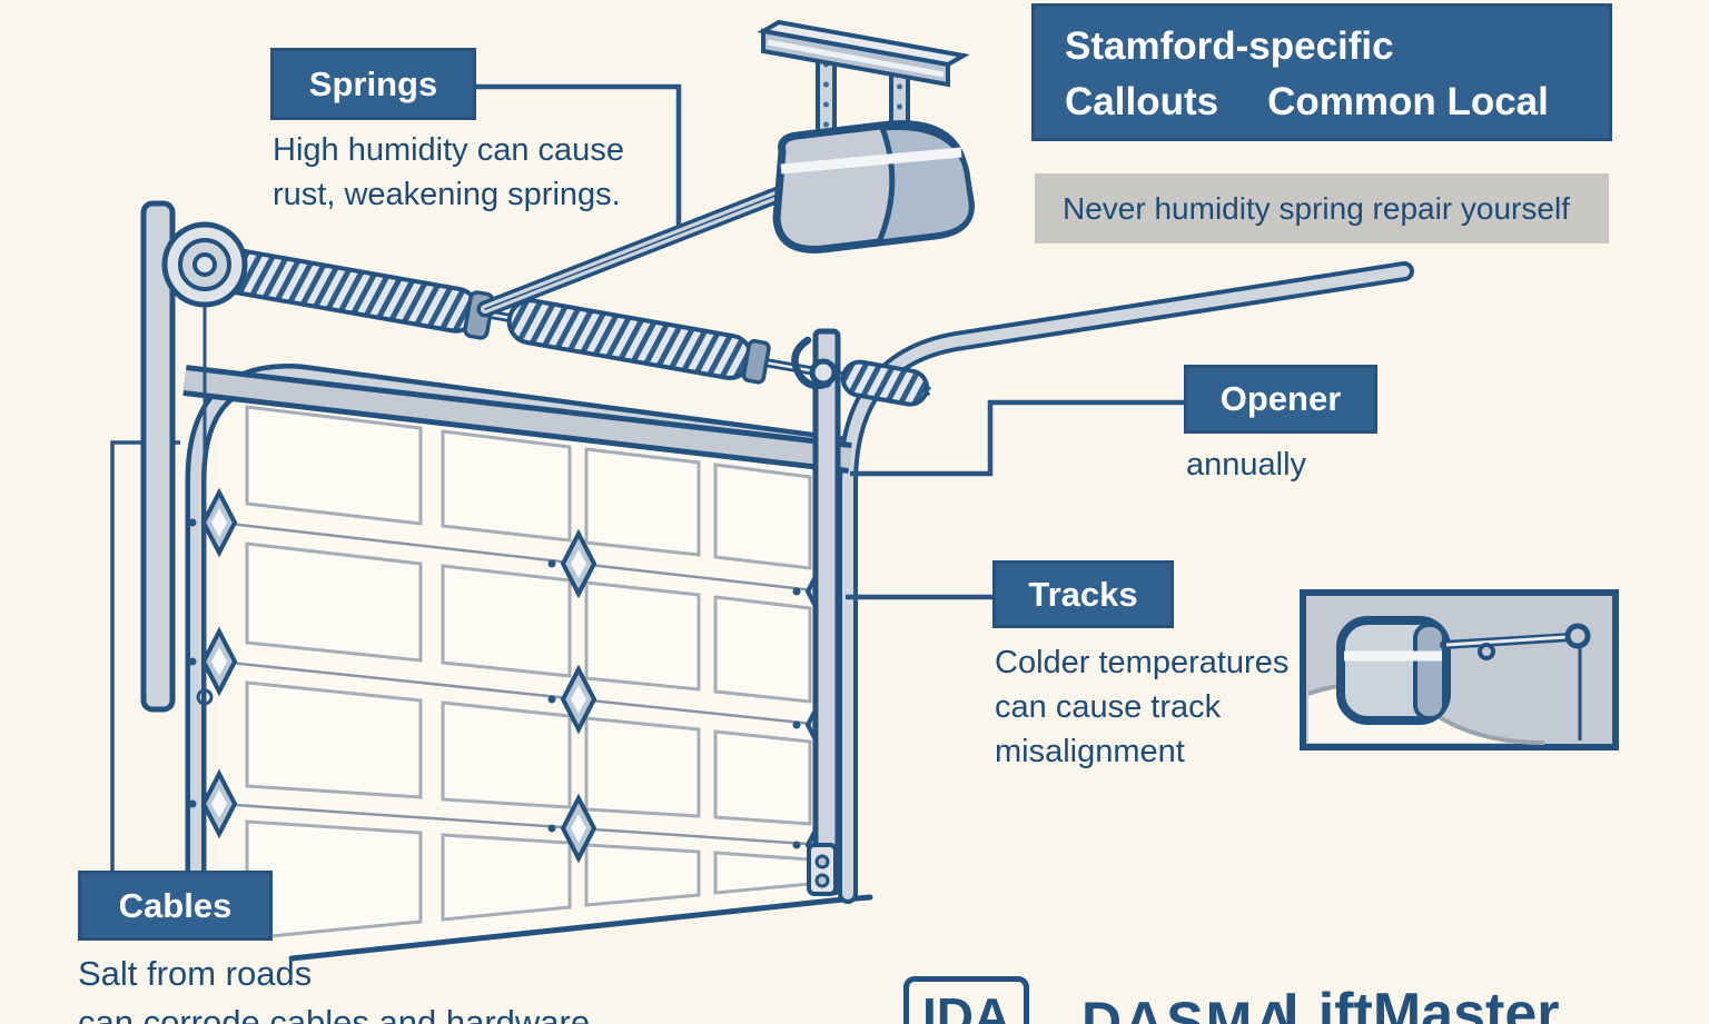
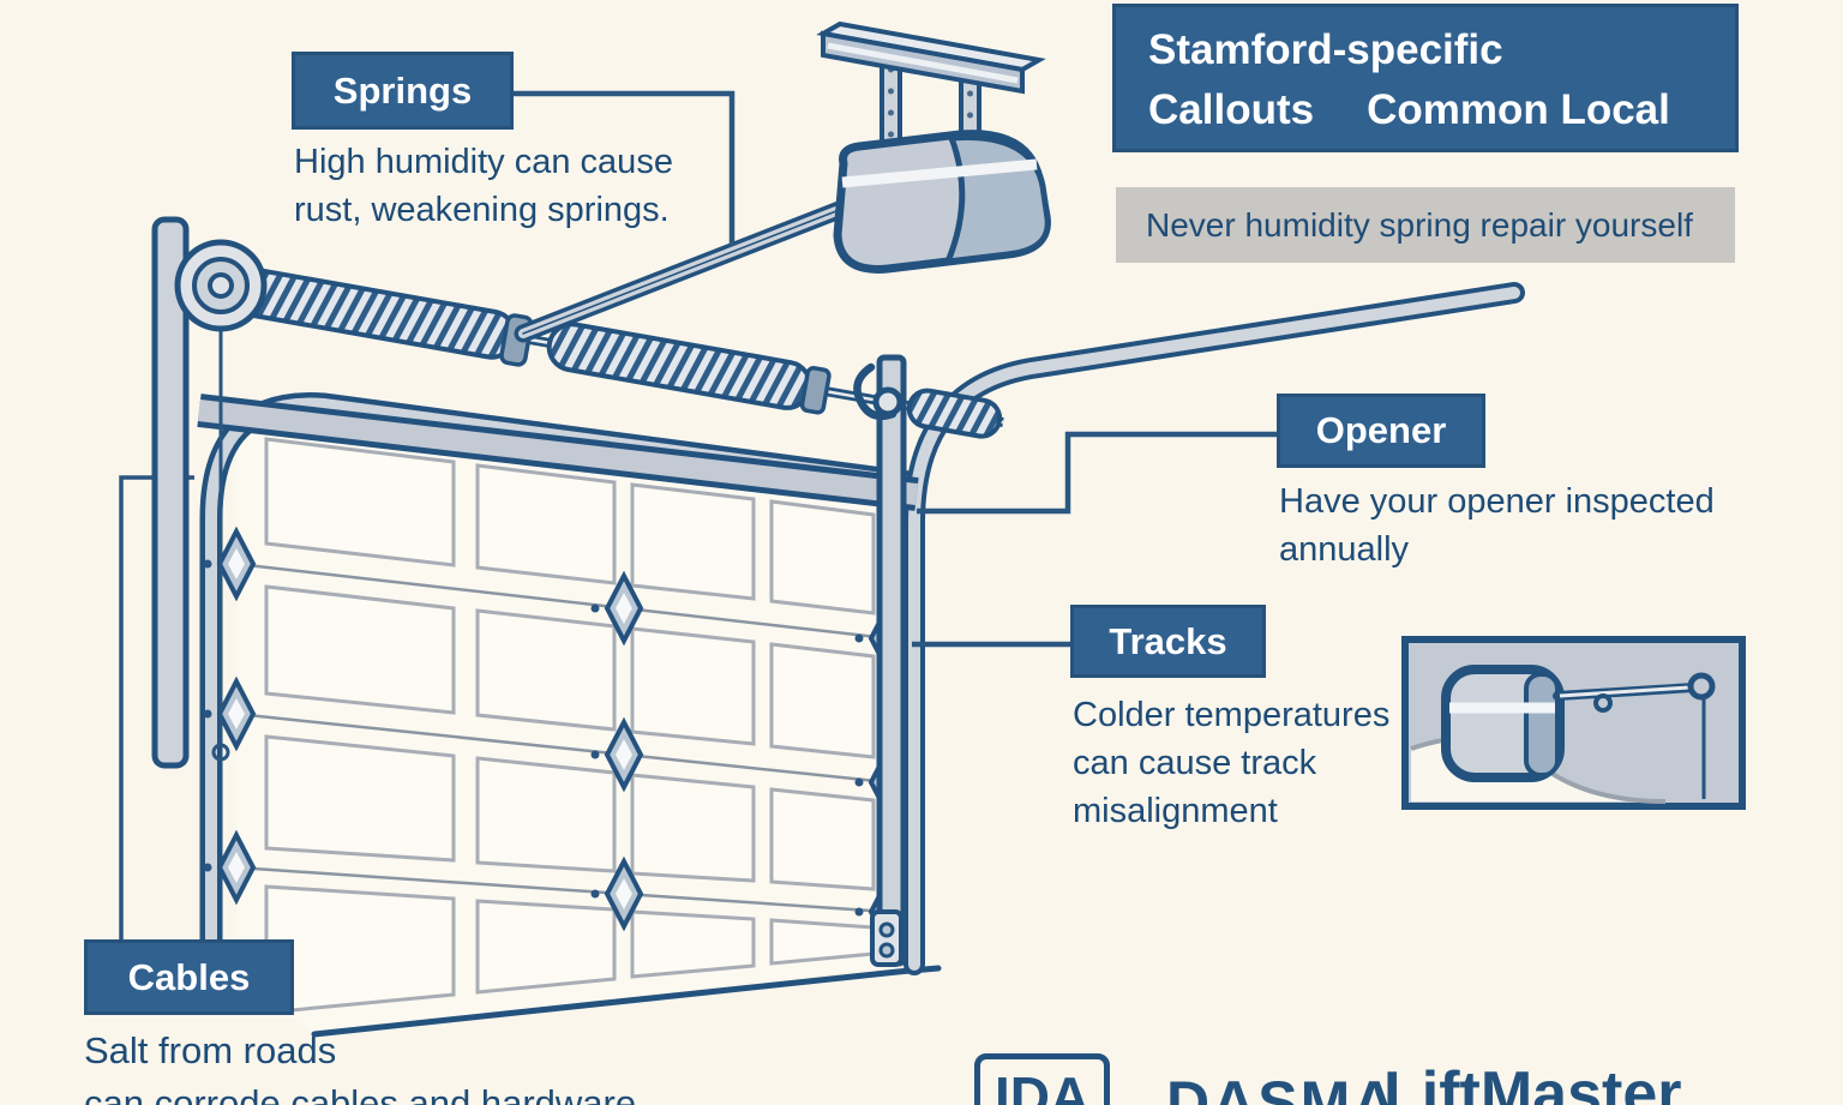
  Springs
  High humidity can cause
  rust, weakening springs.
  Stamford-specific
  Callouts
  Common Local
  Never humidity spring repair yourself
  Opener
+ Have your opener inspected
  annually
  Tracks
  Colder temperatures
  can cause track
  misalignment
  Cables
  Salt from roads
  can corrode cables and hardware
  IDA
  DASMA
  LiftMaster
